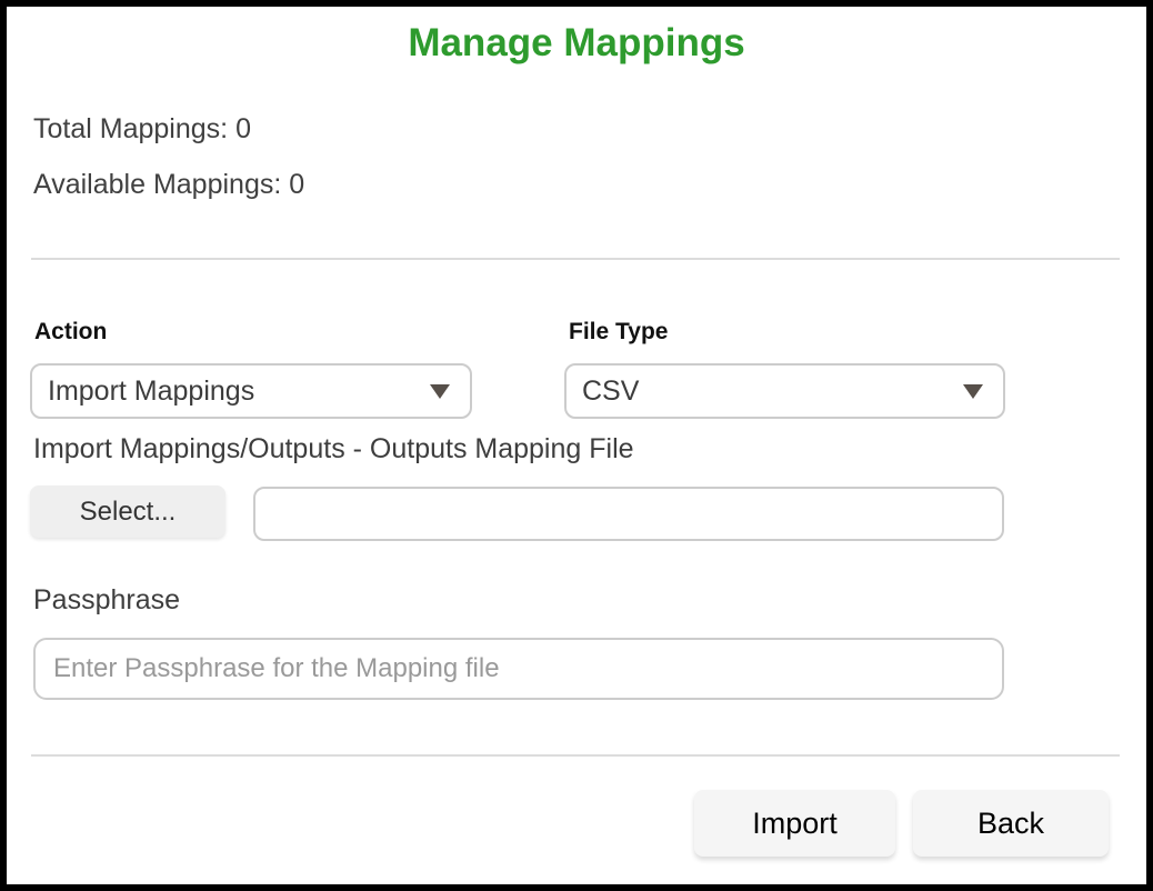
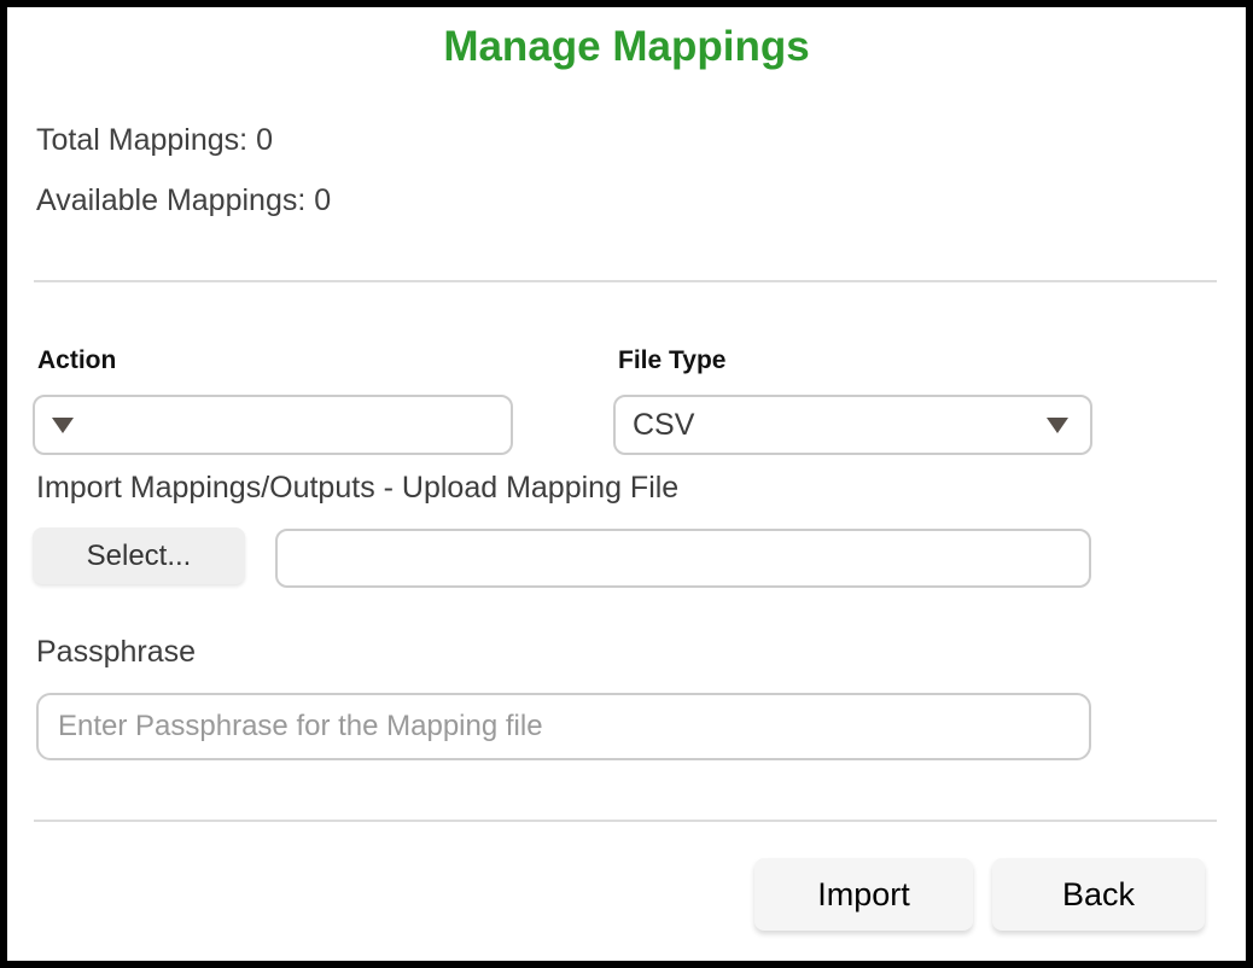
  Manage Mappings
  Total Mappings: 0
  Available Mappings: 0
  Action
- Import Mappings
  File Type
  CSV
- Import Mappings/Outputs - Outputs Mapping File
+ Import Mappings/Outputs - Upload Mapping File
  Select...
  Passphrase
  Enter Passphrase for the Mapping file
  Import
  Back
